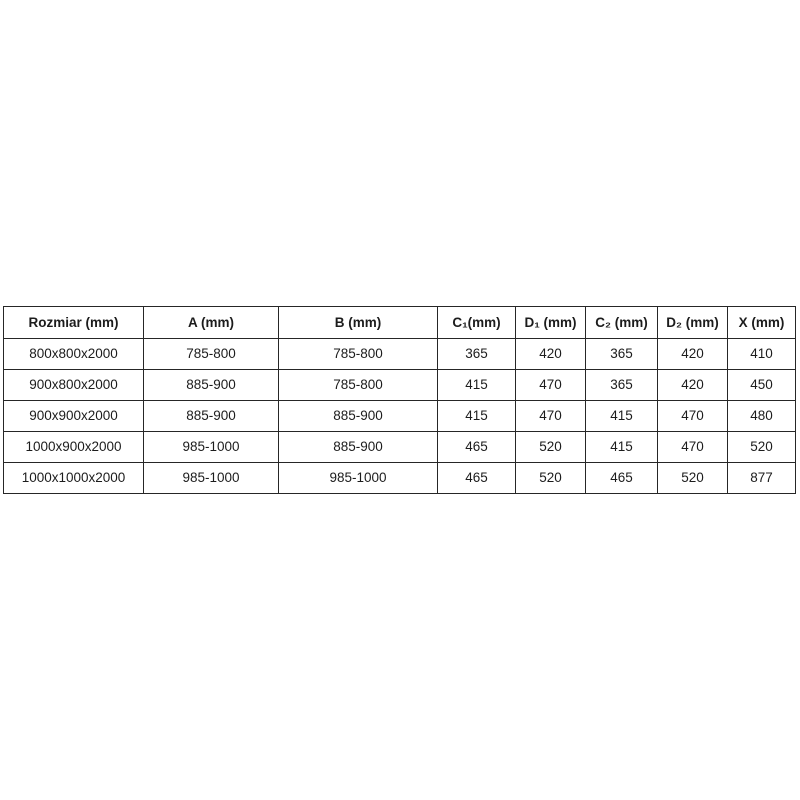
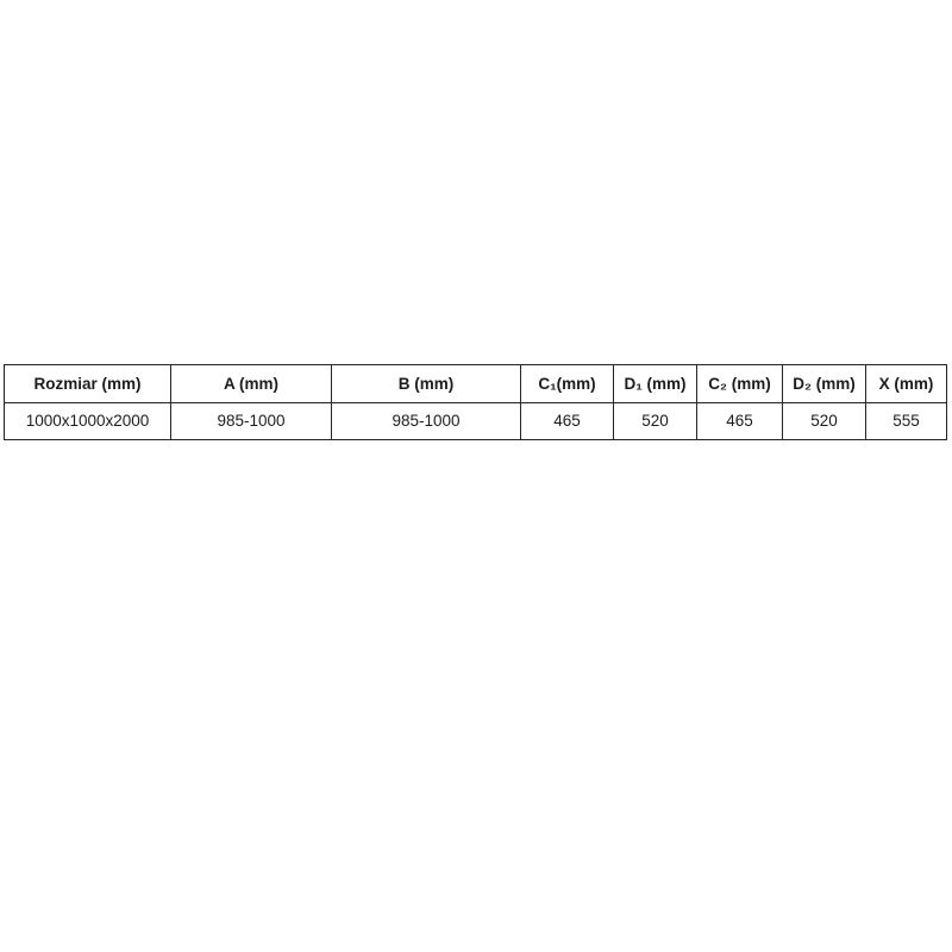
  Rozmiar (mm)	A (mm)	B (mm)	C₁(mm)	D₁ (mm)	C₂ (mm)	D₂ (mm)	X (mm)
- 800x800x2000	785-800	785-800	365	420	365	420	410
- 900x800x2000	885-900	785-800	415	470	365	420	450
- 900x900x2000	885-900	885-900	415	470	415	470	480
- 1000x900x2000	985-1000	885-900	465	520	415	470	520
- 1000x1000x2000	985-1000	985-1000	465	520	465	520	877
+ 1000x1000x2000	985-1000	985-1000	465	520	465	520	555
